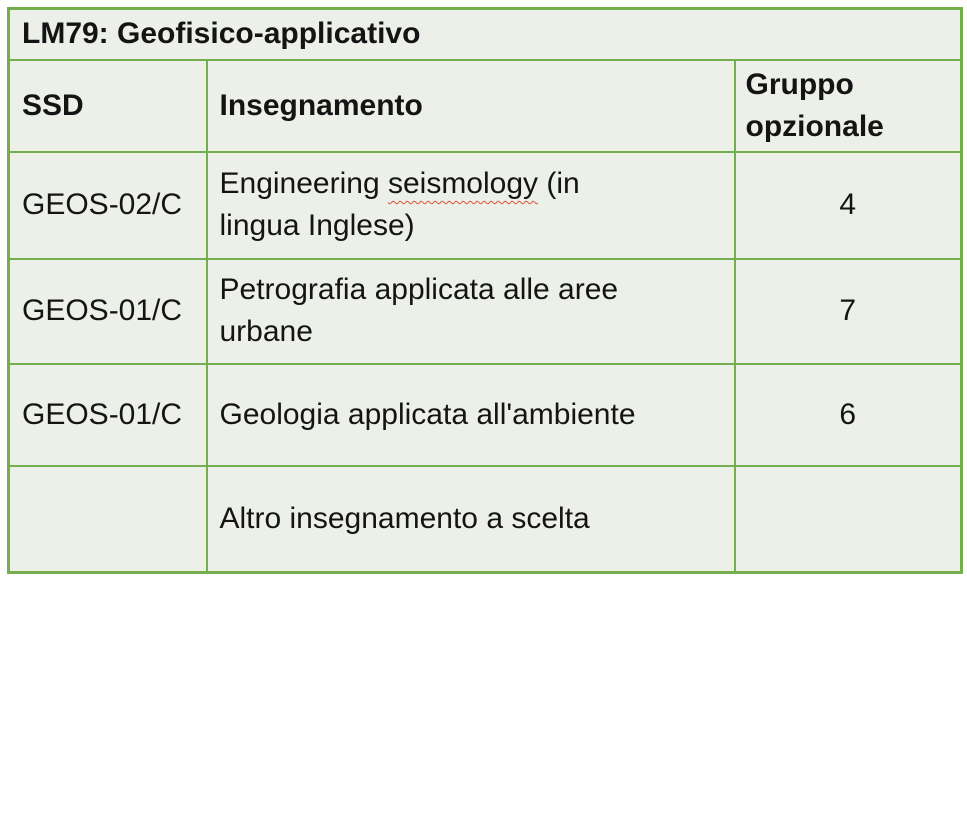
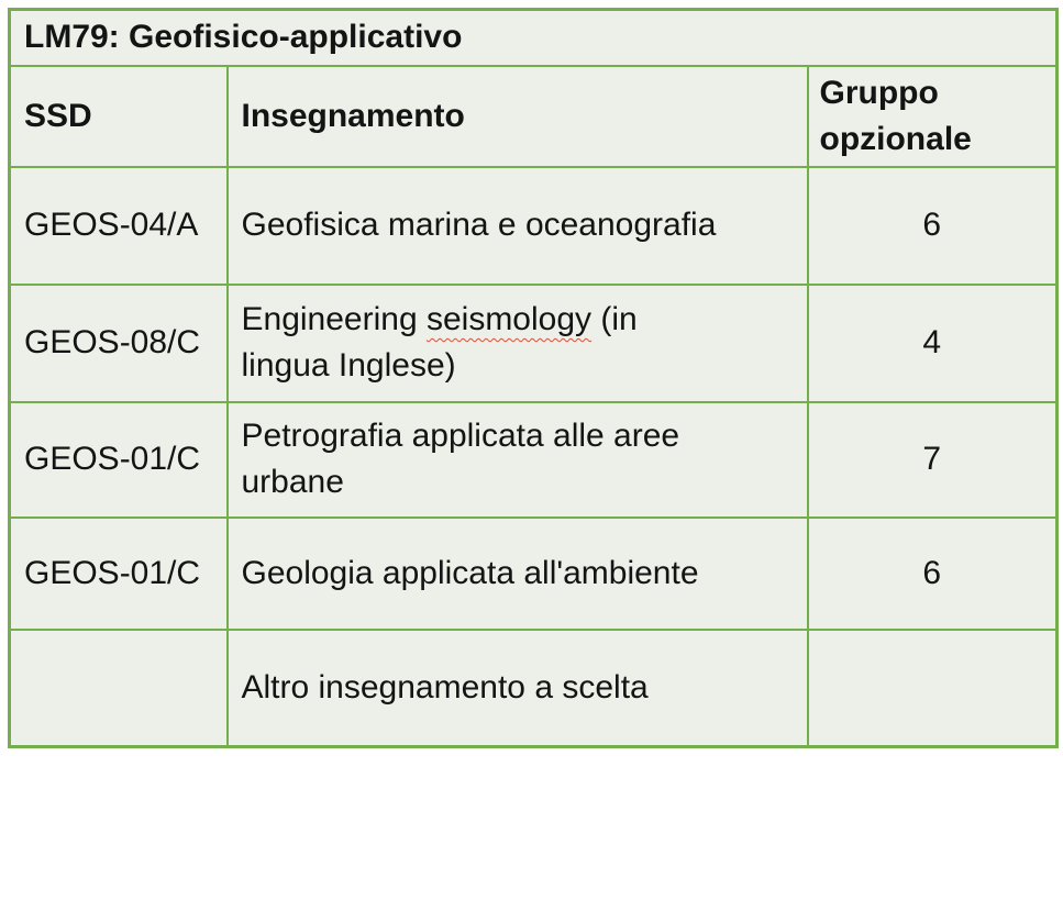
  LM79: Geofisico-applicativo
  SSD	Insegnamento	Gruppo opzionale
+ GEOS-04/A	Geofisica marina e oceanografia	6
- GEOS-02/C	Engineering seismology (in lingua Inglese)	4
+ GEOS-08/C	Engineering seismology (in lingua Inglese)	4
  GEOS-01/C	Petrografia applicata alle aree urbane	7
  GEOS-01/C	Geologia applicata all'ambiente	6
  	Altro insegnamento a scelta
